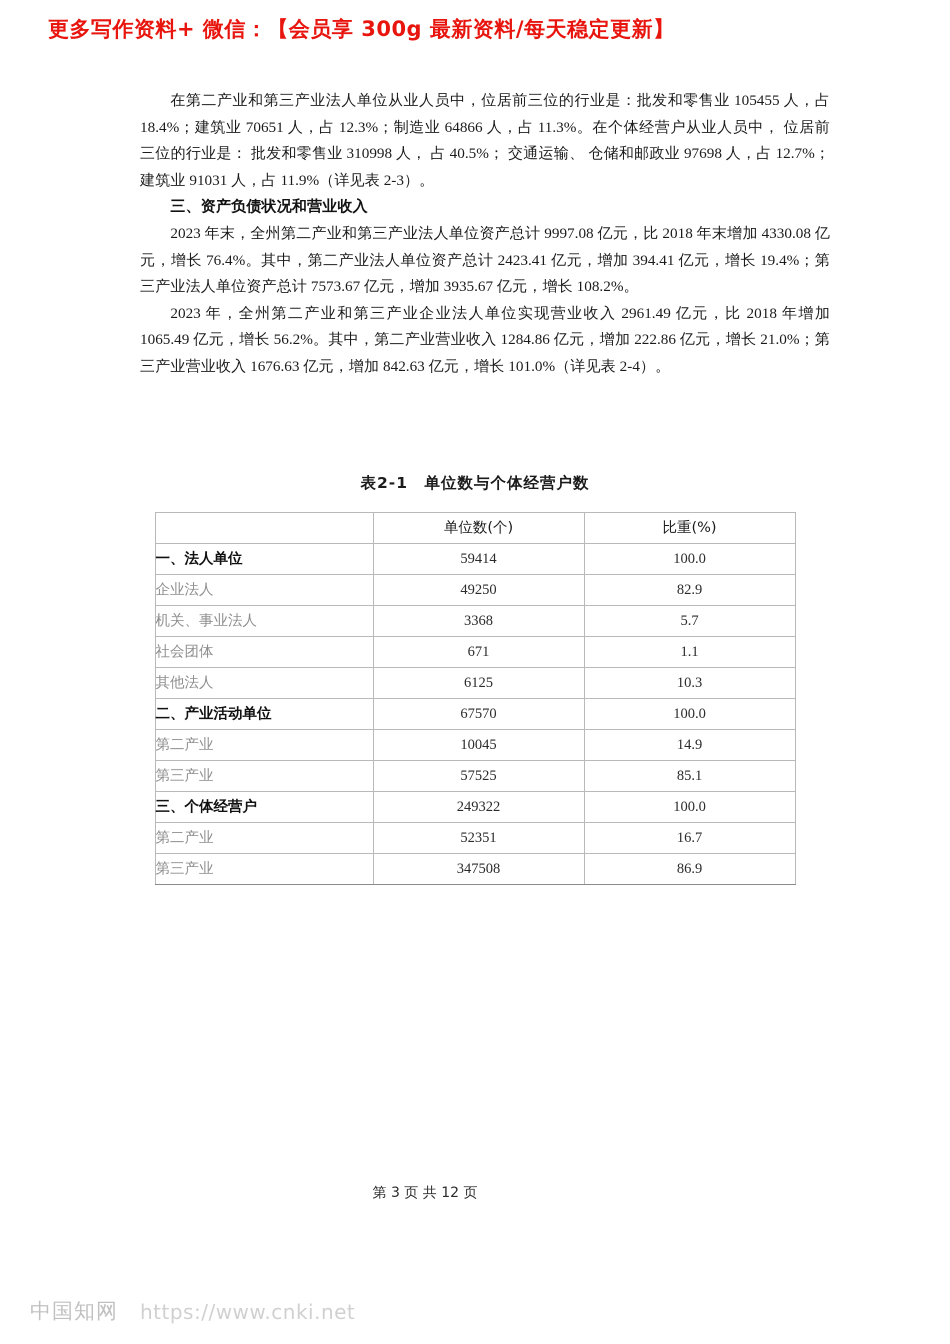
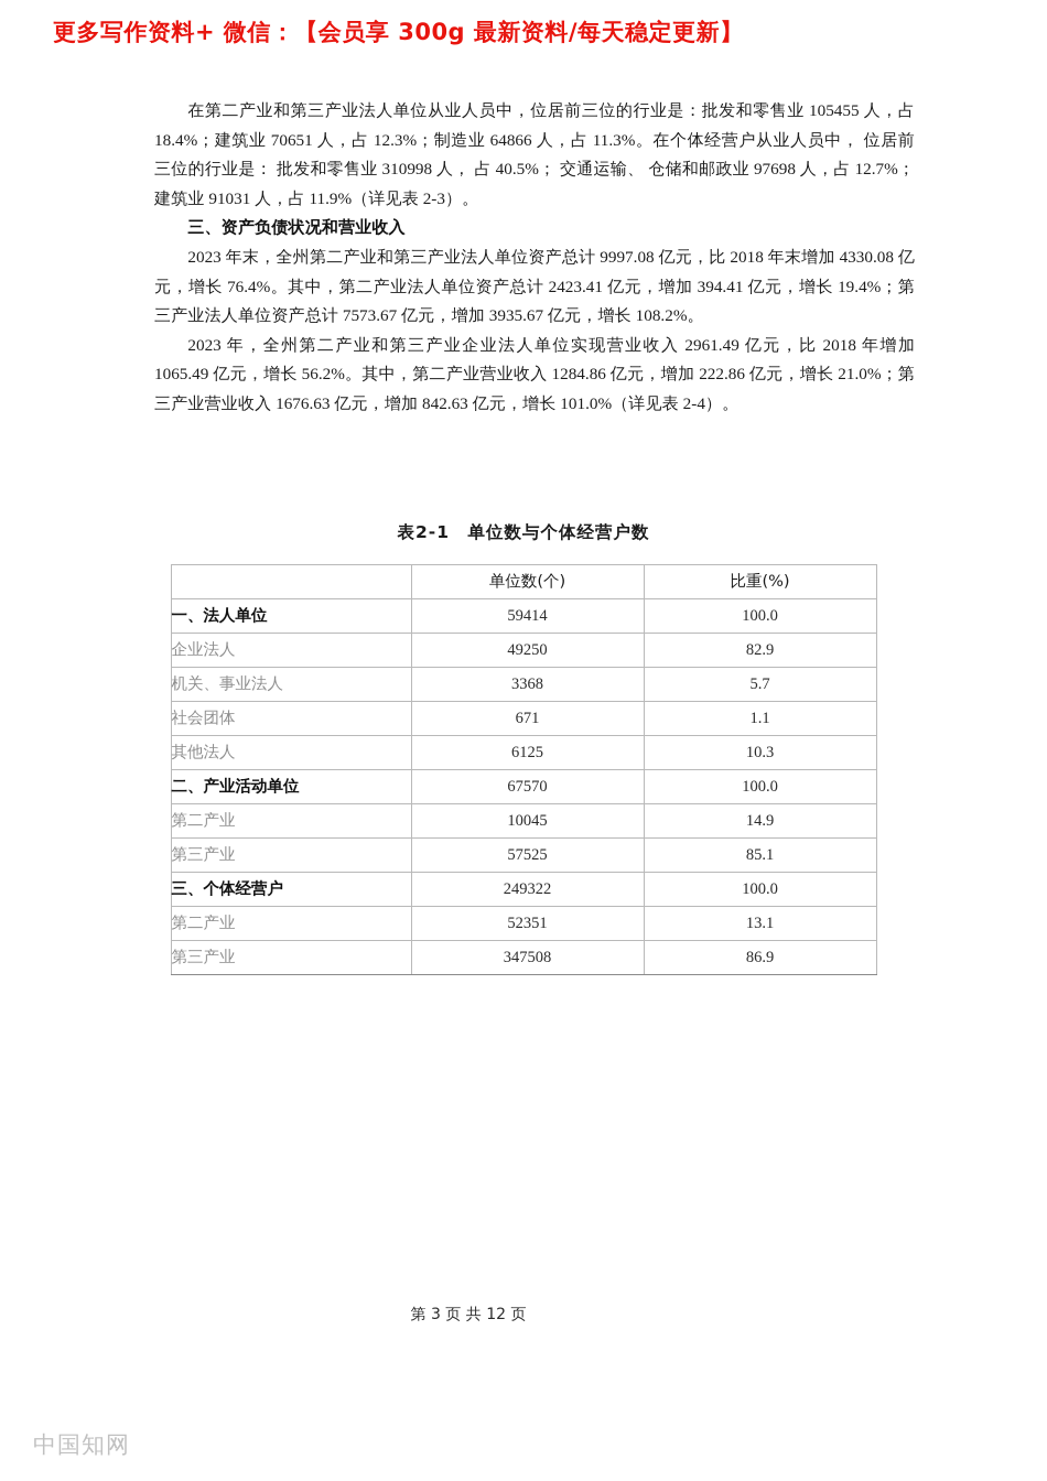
  更多写作资料+ 微信：【会员享 300g 最新资料/每天稳定更新】
  在第二产业和第三产业法人单位从业人员中，位居前三位的行业是：批发和零售业 105455 人，占 18.4%；建筑业 70651 人，占 12.3%；制造业 64866 人，占 11.3%。在个体经营户从业人员中， 位居前三位的行业是： 批发和零售业 310998 人， 占 40.5%； 交通运输、 仓储和邮政业 97698 人，占 12.7%；建筑业 91031 人，占 11.9%（详见表 2-3）。
  三、资产负债状况和营业收入
  2023 年末，全州第二产业和第三产业法人单位资产总计 9997.08 亿元，比 2018 年末增加 4330.08 亿元，增长 76.4%。其中，第二产业法人单位资产总计 2423.41 亿元，增加 394.41 亿元，增长 19.4%；第三产业法人单位资产总计 7573.67 亿元，增加 3935.67 亿元，增长 108.2%。
  2023 年，全州第二产业和第三产业企业法人单位实现营业收入 2961.49 亿元，比 2018 年增加 1065.49 亿元，增长 56.2%。其中，第二产业营业收入 1284.86 亿元，增加 222.86 亿元，增长 21.0%；第三产业营业收入 1676.63 亿元，增加 842.63 亿元，增长 101.0%（详见表 2-4）。
  表2-1 单位数与个体经营户数
  	单位数(个)	比重(%)
  一、法人单位	59414	100.0
  企业法人	49250	82.9
  机关、事业法人	3368	5.7
  社会团体	671	1.1
  其他法人	6125	10.3
  二、产业活动单位	67570	100.0
  第二产业	10045	14.9
  第三产业	57525	85.1
  三、个体经营户	249322	100.0
- 第二产业	52351	16.7
+ 第二产业	52351	13.1
  第三产业	347508	86.9
  第 3 页 共 12 页
  中国知网
- https://www.cnki.net
